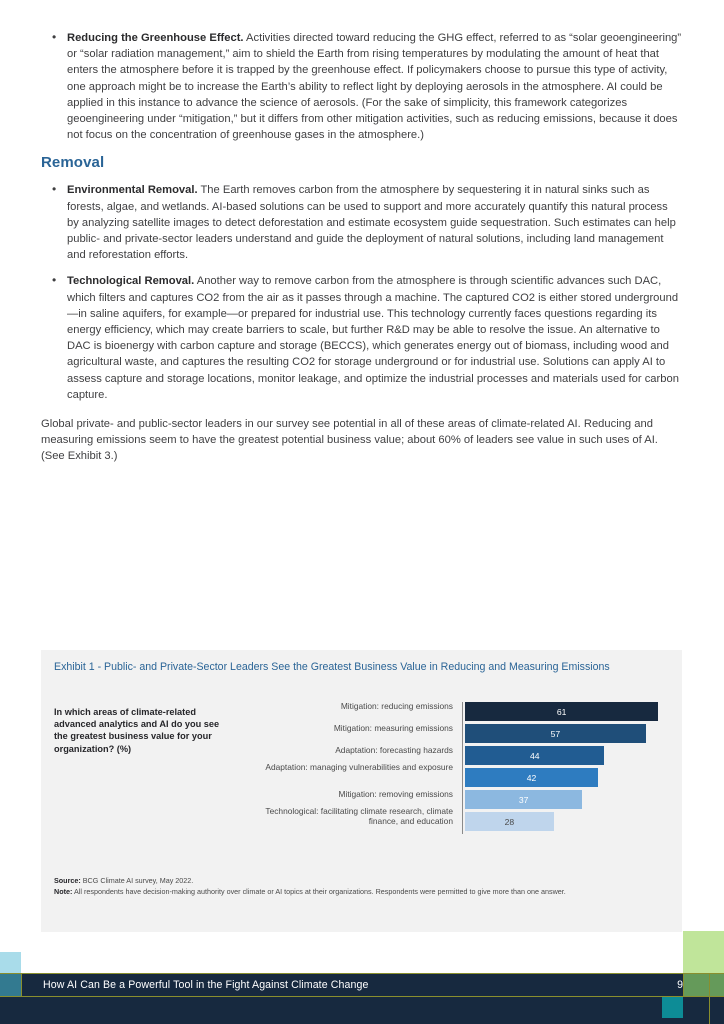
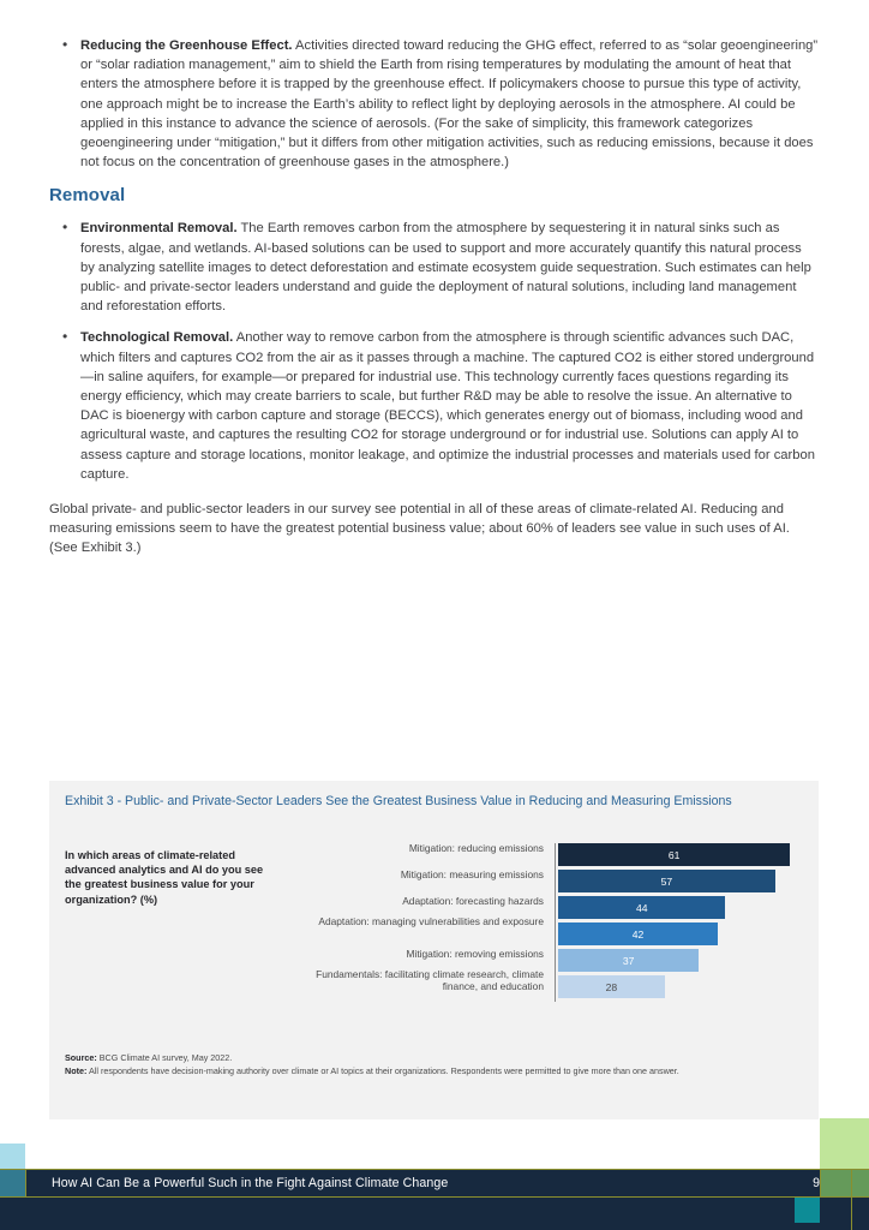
  Reducing the Greenhouse Effect. Activities directed toward reducing the GHG effect, referred to as “solar geoengineering” or “solar radiation management,” aim to shield the Earth from rising temperatures by modulating the amount of heat that enters the atmosphere before it is trapped by the greenhouse effect. If policymakers choose to pursue this type of activity, one approach might be to increase the Earth’s ability to reflect light by deploying aerosols in the atmosphere. AI could be applied in this instance to advance the science of aerosols. (For the sake of simplicity, this framework categorizes geoengineering under “mitigation,” but it differs from other mitigation activities, such as reducing emissions, because it does not focus on the concentration of greenhouse gases in the atmosphere.)
  Removal
  Environmental Removal. The Earth removes carbon from the atmosphere by sequestering it in natural sinks such as forests, algae, and wetlands. AI-based solutions can be used to support and more accurately quantify this natural process by analyzing satellite images to detect deforestation and estimate ecosystem guide sequestration. Such estimates can help public- and private-sector leaders understand and guide the deployment of natural solutions, including land management and reforestation efforts.
  Technological Removal. Another way to remove carbon from the atmosphere is through scientific advances such DAC, which filters and captures CO2 from the air as it passes through a machine. The captured CO2 is either stored underground—in saline aquifers, for example—or prepared for industrial use. This technology currently faces questions regarding its energy efficiency, which may create barriers to scale, but further R&D may be able to resolve the issue. An alternative to DAC is bioenergy with carbon capture and storage (BECCS), which generates energy out of biomass, including wood and agricultural waste, and captures the resulting CO2 for storage underground or for industrial use. Solutions can apply AI to assess capture and storage locations, monitor leakage, and optimize the industrial processes and materials used for carbon capture.
  Global private- and public-sector leaders in our survey see potential in all of these areas of climate-related AI. Reducing and measuring emissions seem to have the greatest potential business value; about 60% of leaders see value in such uses of AI. (See Exhibit 3.)
- Exhibit 1 - Public- and Private-Sector Leaders See the Greatest Business Value in Reducing and Measuring Emissions
+ Exhibit 3 - Public- and Private-Sector Leaders See the Greatest Business Value in Reducing and Measuring Emissions
  In which areas of climate-related advanced analytics and AI do you see the greatest business value for your organization? (%)
  Mitigation: reducing emissions
  61
  Mitigation: measuring emissions
  57
  Adaptation: forecasting hazards
  44
  Adaptation: managing vulnerabilities and exposure
  42
  Mitigation: removing emissions
  37
- Technological: facilitating climate research, climate finance, and education
+ Fundamentals: facilitating climate research, climate finance, and education
  28
  Source: BCG Climate AI survey, May 2022.
  Note: All respondents have decision-making authority over climate or AI topics at their organizations. Respondents were permitted to give more than one answer.
- How AI Can Be a Powerful Tool in the Fight Against Climate Change
+ How AI Can Be a Powerful Such in the Fight Against Climate Change
  9
